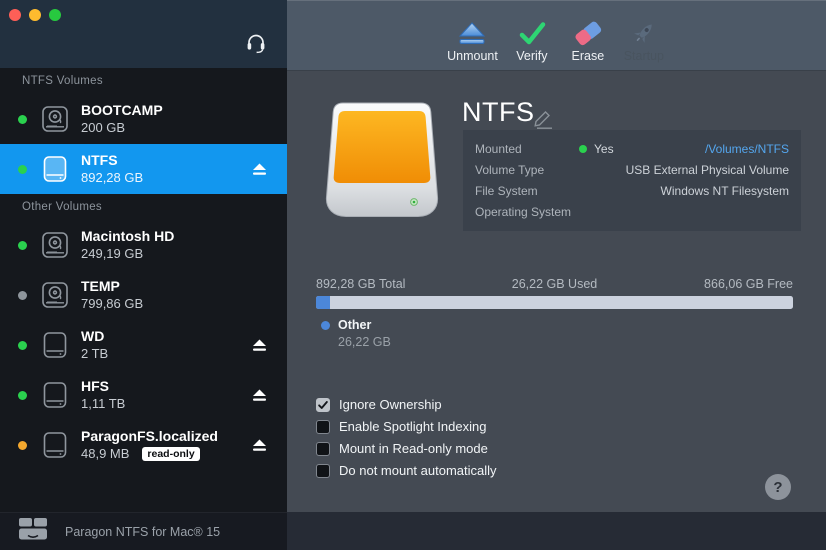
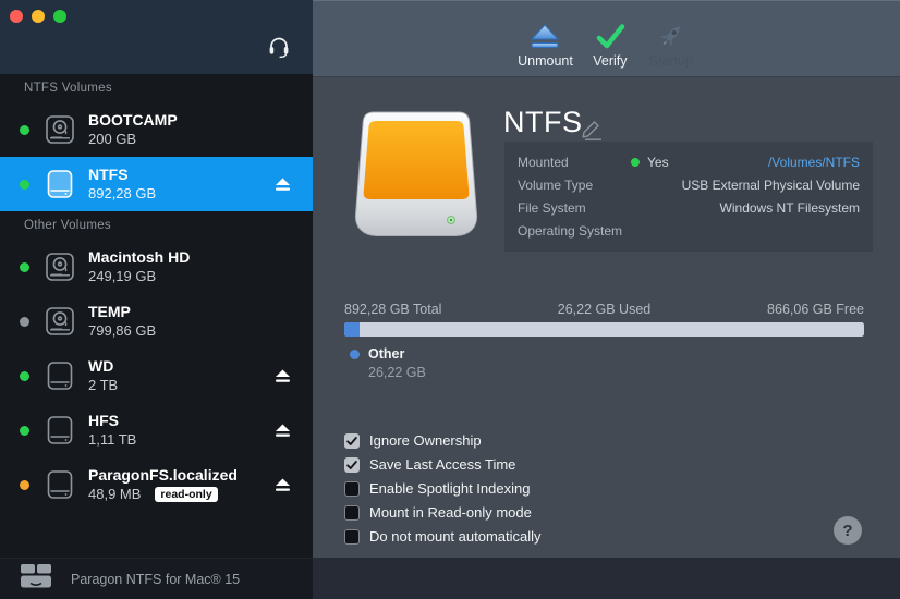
  NTFS Volumes
  BOOTCAMP
  200 GB
  NTFS
  892,28 GB
  Other Volumes
  Macintosh HD
  249,19 GB
  TEMP
  799,86 GB
  WD
  2 TB
  HFS
  1,11 TB
  ParagonFS.localized
  48,9 MB
  read-only
  Paragon NTFS for Mac® 15
  Unmount
  Verify
- Erase
  NTFS
  Mounted
  Yes
  /Volumes/NTFS
  Volume Type
  USB External Physical Volume
  File System
  Windows NT Filesystem
  Operating System
  892,28 GB Total
  26,22 GB Used
  866,06 GB Free
  Other
  26,22 GB
  Ignore Ownership
+ Save Last Access Time
  Enable Spotlight Indexing
  Mount in Read-only mode
  Do not mount automatically
  ?
